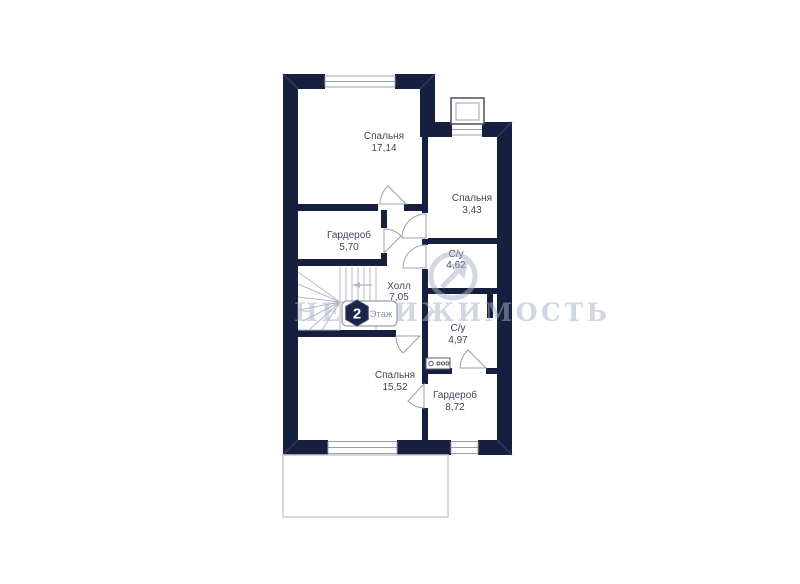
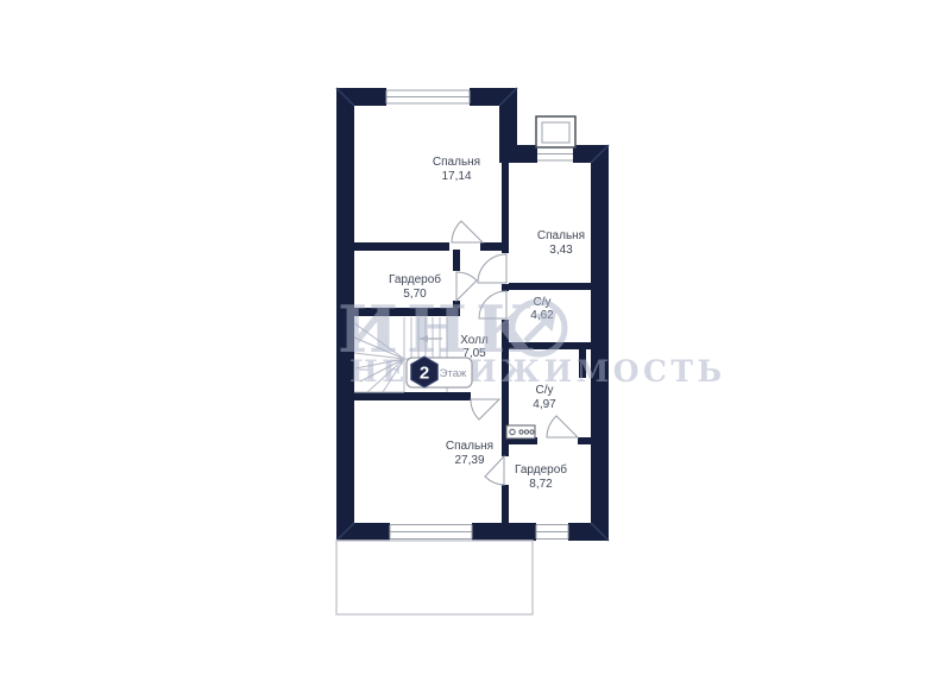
  Спальня
  17,14
  Спальня
  3,43
  Гардероб
  5,70
  Холл
  7,05
  С/у
  4,62
  С/у
  4,97
  Спальня
- 15,52
+ 27,39
  Гардероб
  8,72
+ ИНК
  НЕИЖИМОСТЬ
  2
  Этаж
